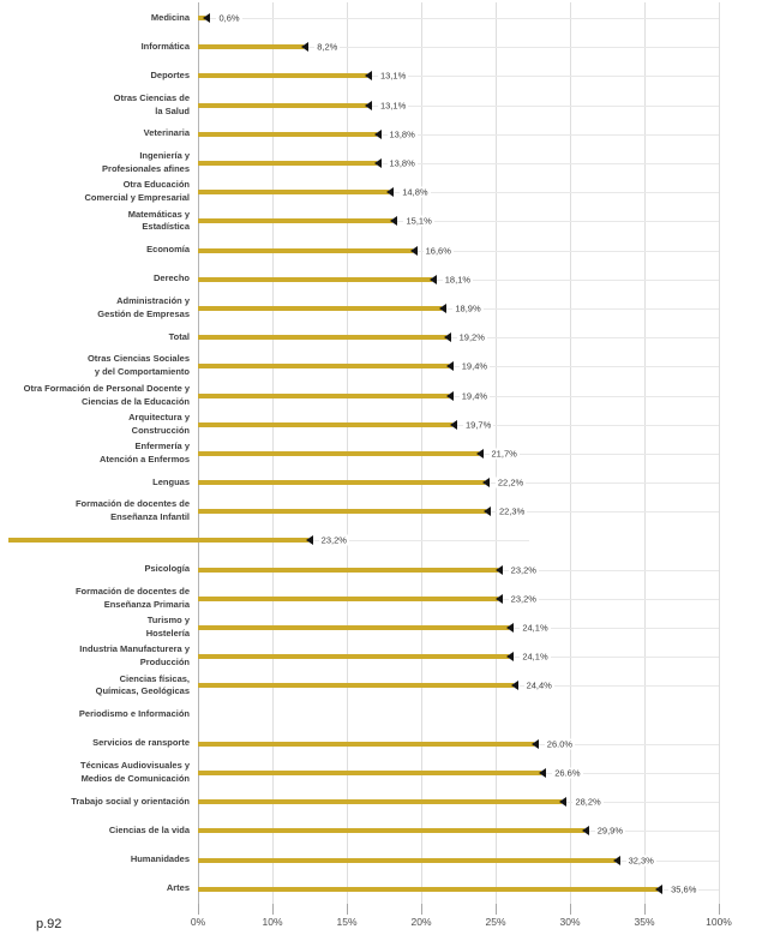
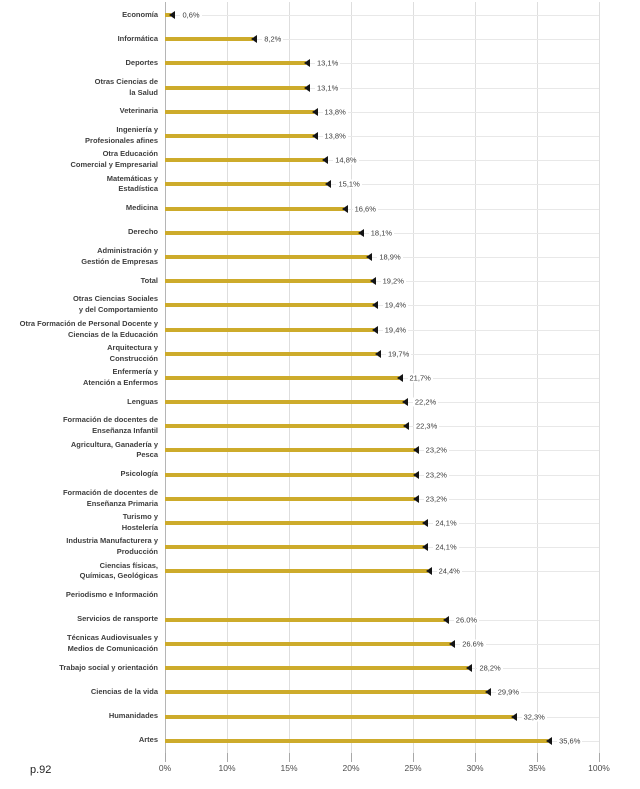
- Medicina
+ Economía
  0,6%
  Informática
  8,2%
  Deportes
  13,1%
  Otras Ciencias de
  la Salud
  13,1%
  Veterinaria
  13,8%
  Ingeniería y
  Profesionales afines
  13,8%
  Otra Educación
  Comercial y Empresarial
  14,8%
  Matemáticas y
  Estadística
  15,1%
- Economía
+ Medicina
  16,6%
  Derecho
  18,1%
  Administración y
  Gestión de Empresas
  18,9%
  Total
  19,2%
  Otras Ciencias Sociales
  y del Comportamiento
  19,4%
  Otra Formación de Personal Docente y
  Ciencias de la Educación
  19,4%
  Arquitectura y
  Construcción
  19,7%
  Enfermería y
  Atención a Enfermos
  21,7%
  Lenguas
  22,2%
  Formación de docentes de
  Enseñanza Infantil
  22,3%
+ Agricultura, Ganadería y
+ Pesca
  23,2%
  Psicología
  23,2%
  Formación de docentes de
  Enseñanza Primaria
  23,2%
  Turismo y
  Hostelería
  24,1%
  Industria Manufacturera y
  Producción
  24,1%
  Ciencias físicas,
  Químicas, Geológicas
  24,4%
  Periodismo e Información
  Servicios de ransporte
  26.0%
  Técnicas Audiovisuales y
  Medios de Comunicación
  26.6%
  Trabajo social y orientación
  28,2%
  Ciencias de la vida
  29,9%
  Humanidades
  32,3%
  Artes
  35,6%
  0%
  10%
  15%
  20%
  25%
  30%
  35%
  100%
  p.92
